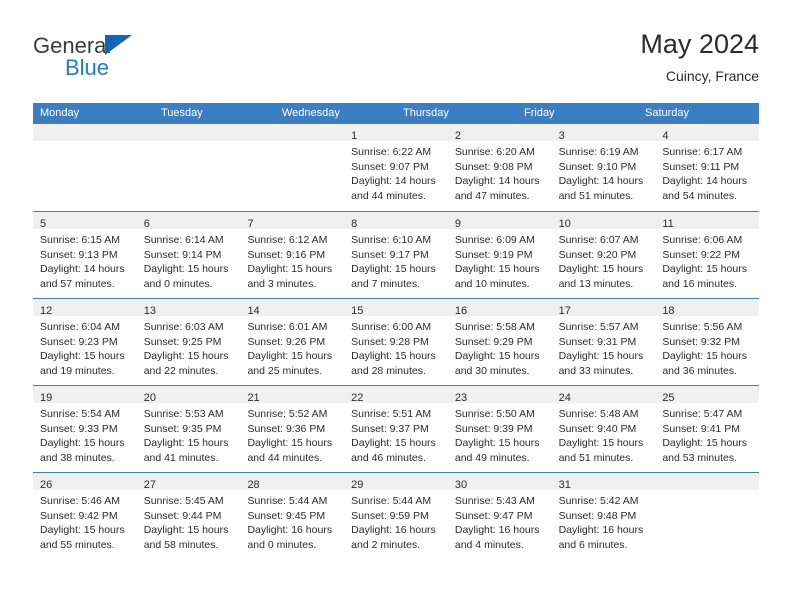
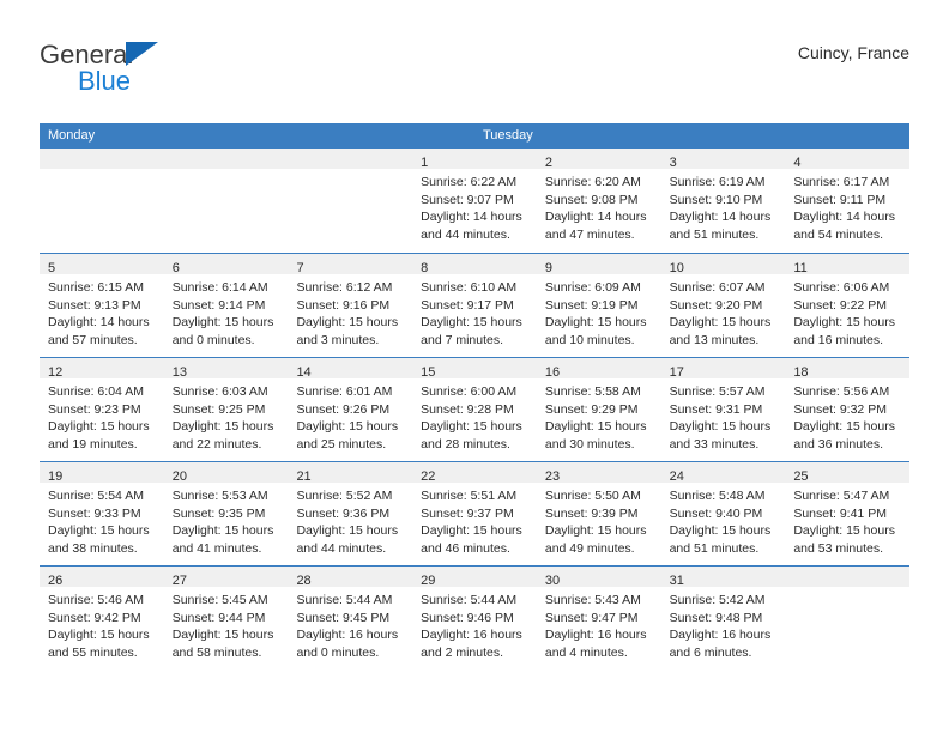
  General
  Blue
- May 2024
  Cuincy, France
  Monday
  Tuesday
- Wednesday
- Thursday
- Friday
- Saturday
  1
  Sunrise: 6:22 AM
  Sunset: 9:07 PM
  Daylight: 14 hours
  and 44 minutes.
  2
  Sunrise: 6:20 AM
  Sunset: 9:08 PM
  Daylight: 14 hours
  and 47 minutes.
  3
  Sunrise: 6:19 AM
  Sunset: 9:10 PM
  Daylight: 14 hours
  and 51 minutes.
  4
  Sunrise: 6:17 AM
  Sunset: 9:11 PM
  Daylight: 14 hours
  and 54 minutes.
  5
  Sunrise: 6:15 AM
  Sunset: 9:13 PM
  Daylight: 14 hours
  and 57 minutes.
  6
  Sunrise: 6:14 AM
  Sunset: 9:14 PM
  Daylight: 15 hours
  and 0 minutes.
  7
  Sunrise: 6:12 AM
  Sunset: 9:16 PM
  Daylight: 15 hours
  and 3 minutes.
  8
  Sunrise: 6:10 AM
  Sunset: 9:17 PM
  Daylight: 15 hours
  and 7 minutes.
  9
  Sunrise: 6:09 AM
  Sunset: 9:19 PM
  Daylight: 15 hours
  and 10 minutes.
  10
  Sunrise: 6:07 AM
  Sunset: 9:20 PM
  Daylight: 15 hours
  and 13 minutes.
  11
  Sunrise: 6:06 AM
  Sunset: 9:22 PM
  Daylight: 15 hours
  and 16 minutes.
  12
  Sunrise: 6:04 AM
  Sunset: 9:23 PM
  Daylight: 15 hours
  and 19 minutes.
  13
  Sunrise: 6:03 AM
  Sunset: 9:25 PM
  Daylight: 15 hours
  and 22 minutes.
  14
  Sunrise: 6:01 AM
  Sunset: 9:26 PM
  Daylight: 15 hours
  and 25 minutes.
  15
  Sunrise: 6:00 AM
  Sunset: 9:28 PM
  Daylight: 15 hours
  and 28 minutes.
  16
  Sunrise: 5:58 AM
  Sunset: 9:29 PM
  Daylight: 15 hours
  and 30 minutes.
  17
  Sunrise: 5:57 AM
  Sunset: 9:31 PM
  Daylight: 15 hours
  and 33 minutes.
  18
  Sunrise: 5:56 AM
  Sunset: 9:32 PM
  Daylight: 15 hours
  and 36 minutes.
  19
  Sunrise: 5:54 AM
  Sunset: 9:33 PM
  Daylight: 15 hours
  and 38 minutes.
  20
  Sunrise: 5:53 AM
  Sunset: 9:35 PM
  Daylight: 15 hours
  and 41 minutes.
  21
  Sunrise: 5:52 AM
  Sunset: 9:36 PM
  Daylight: 15 hours
  and 44 minutes.
  22
  Sunrise: 5:51 AM
  Sunset: 9:37 PM
  Daylight: 15 hours
  and 46 minutes.
  23
  Sunrise: 5:50 AM
  Sunset: 9:39 PM
  Daylight: 15 hours
  and 49 minutes.
  24
  Sunrise: 5:48 AM
  Sunset: 9:40 PM
  Daylight: 15 hours
  and 51 minutes.
  25
  Sunrise: 5:47 AM
  Sunset: 9:41 PM
  Daylight: 15 hours
  and 53 minutes.
  26
  Sunrise: 5:46 AM
  Sunset: 9:42 PM
  Daylight: 15 hours
  and 55 minutes.
  27
  Sunrise: 5:45 AM
  Sunset: 9:44 PM
  Daylight: 15 hours
  and 58 minutes.
  28
  Sunrise: 5:44 AM
  Sunset: 9:45 PM
  Daylight: 16 hours
  and 0 minutes.
  29
  Sunrise: 5:44 AM
- Sunset: 9:59 PM
+ Sunset: 9:46 PM
  Daylight: 16 hours
  and 2 minutes.
  30
  Sunrise: 5:43 AM
  Sunset: 9:47 PM
  Daylight: 16 hours
  and 4 minutes.
  31
  Sunrise: 5:42 AM
  Sunset: 9:48 PM
  Daylight: 16 hours
  and 6 minutes.
